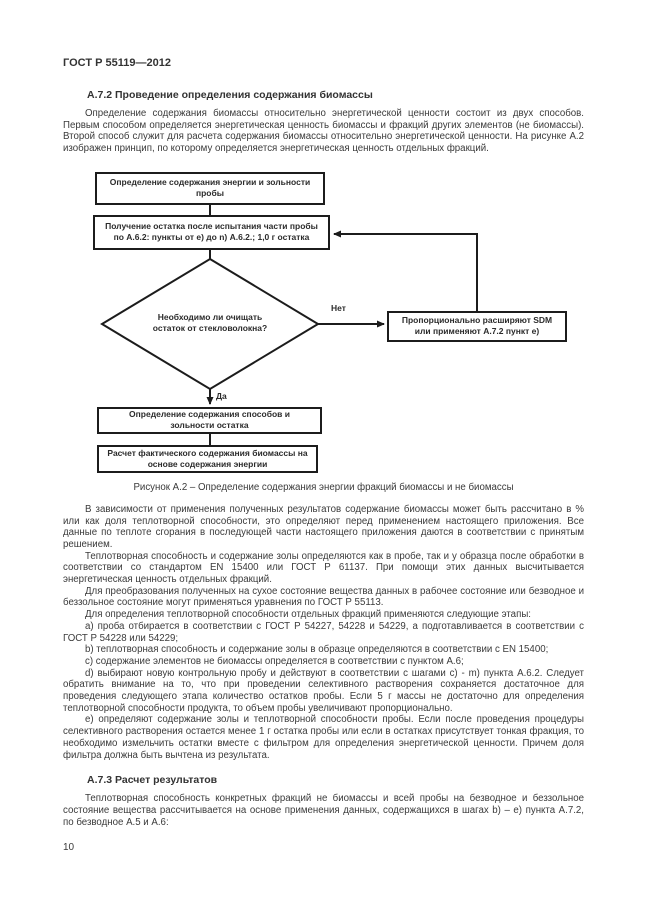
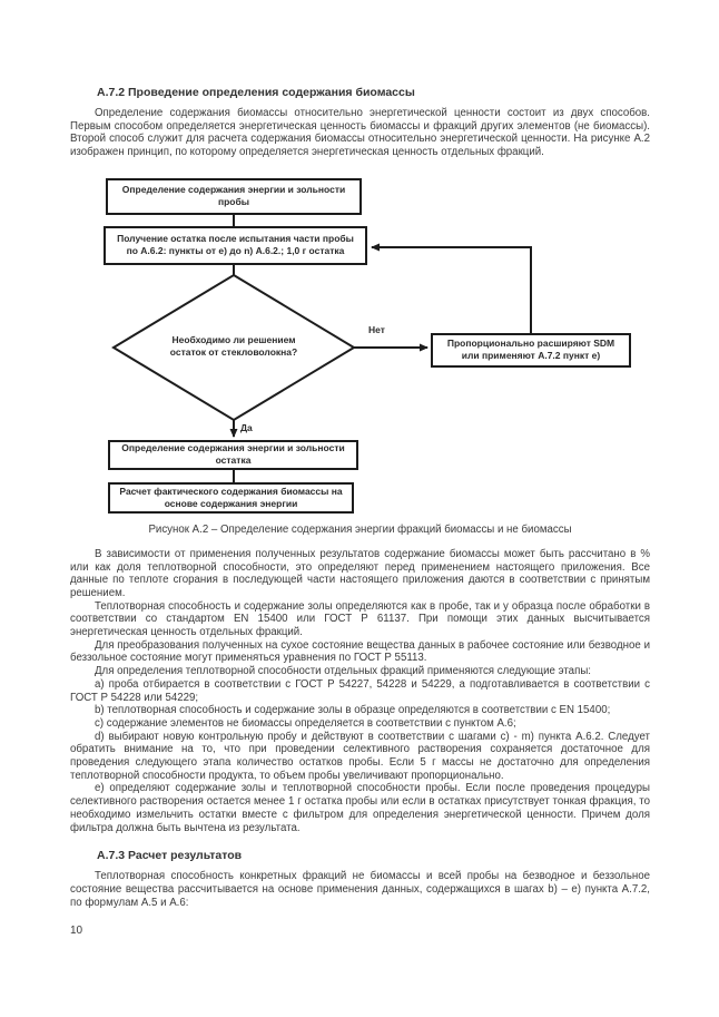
- ГОСТ Р 55119—2012
  А.7.2 Проведение определения содержания биомассы
  Определение содержания биомассы относительно энергетической ценности состоит из двух способов. Первым способом определяется энергетическая ценность биомассы и фракций других элементов (не биомассы). Второй способ служит для расчета содержания биомассы относительно энергетической ценности. На рисунке А.2 изображен принцип, по которому определяется энергетическая ценность отдельных фракций.
  Определение содержания энергии и зольности пробы
  Получение остатка после испытания части пробы по А.6.2: пункты от e) до n) А.6.2.; 1,0 г остатка
- Необходимо ли очищать остаток от стекловолокна?
+ Необходимо ли решением остаток от стекловолокна?
  Нет
  Да
  Пропорционально расширяют SDM или применяют А.7.2 пункт e)
- Определение содержания способов и зольности остатка
+ Определение содержания энергии и зольности остатка
  Расчет фактического содержания биомассы на основе содержания энергии
  Рисунок А.2 – Определение содержания энергии фракций биомассы и не биомассы
  В зависимости от применения полученных результатов содержание биомассы может быть рассчитано в % или как доля теплотворной способности, это определяют перед применением настоящего приложения. Все данные по теплоте сгорания в последующей части настоящего приложения даются в соответствии с принятым решением.
  Теплотворная способность и содержание золы определяются как в пробе, так и у образца после обработки в соответствии со стандартом EN 15400 или ГОСТ Р 61137. При помощи этих данных высчитывается энергетическая ценность отдельных фракций.
  Для преобразования полученных на сухое состояние вещества данных в рабочее состояние или безводное и беззольное состояние могут применяться уравнения по ГОСТ Р 55113.
  Для определения теплотворной способности отдельных фракций применяются следующие этапы:
  a) проба отбирается в соответствии с ГОСТ Р 54227, 54228 и 54229, а подготавливается в соответствии с ГОСТ Р 54228 или 54229;
  b) теплотворная способность и содержание золы в образце определяются в соответствии с EN 15400;
  c) содержание элементов не биомассы определяется в соответствии с пунктом А.6;
  d) выбирают новую контрольную пробу и действуют в соответствии с шагами c) - m) пункта А.6.2. Следует обратить внимание на то, что при проведении селективного растворения сохраняется достаточное для проведения следующего этапа количество остатков пробы. Если 5 г массы не достаточно для определения теплотворной способности продукта, то объем пробы увеличивают пропорционально.
  e) определяют содержание золы и теплотворной способности пробы. Если после проведения процедуры селективного растворения остается менее 1 г остатка пробы или если в остатках присутствует тонкая фракция, то необходимо измельчить остатки вместе с фильтром для определения энергетической ценности. Причем доля фильтра должна быть вычтена из результата.
  А.7.3 Расчет результатов
- Теплотворная способность конкретных фракций не биомассы и всей пробы на безводное и беззольное состояние вещества рассчитывается на основе применения данных, содержащихся в шагах b) – e) пункта А.7.2, по безводное А.5 и А.6:
+ Теплотворная способность конкретных фракций не биомассы и всей пробы на безводное и беззольное состояние вещества рассчитывается на основе применения данных, содержащихся в шагах b) – e) пункта А.7.2, по формулам А.5 и А.6:
  10
